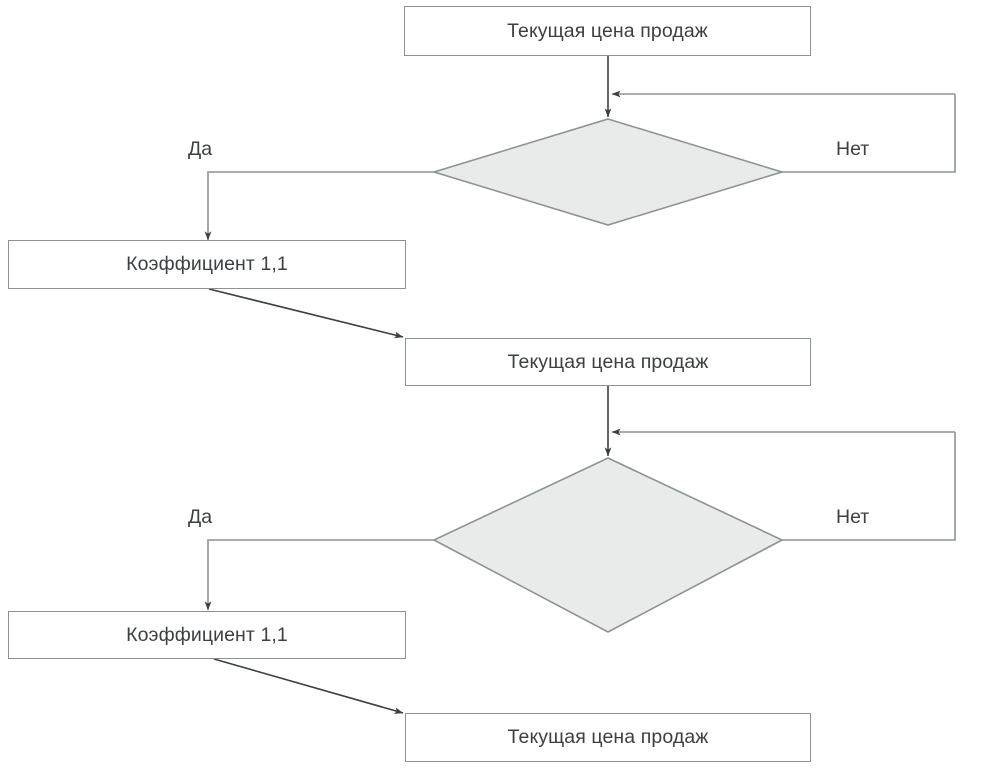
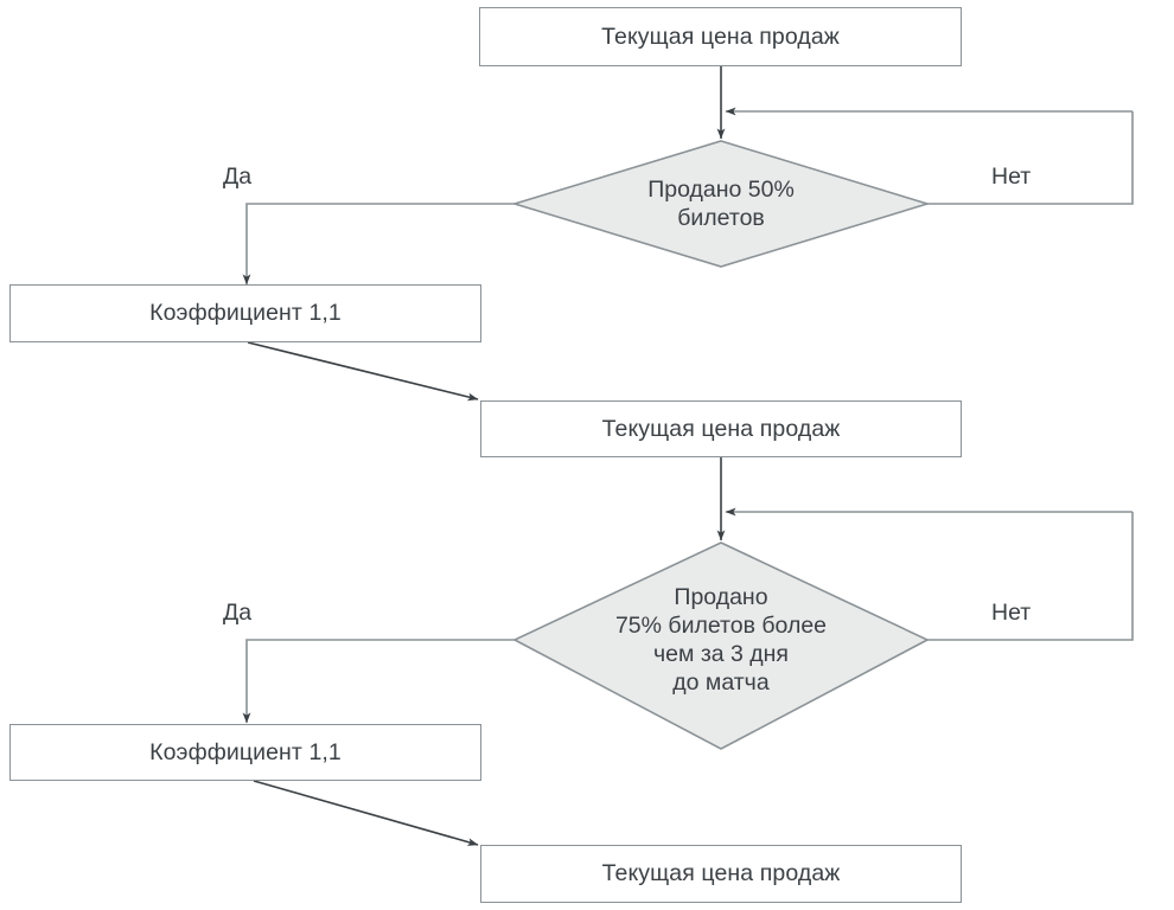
  Текущая цена продаж
  Коэффициент 1,1
  Текущая цена продаж
  Коэффициент 1,1
  Текущая цена продаж
+ Продано 50%
+ билетов
+ Продано
+ 75% билетов более
+ чем за 3 дня
+ до матча
  Да
  Нет
  Да
  Нет
